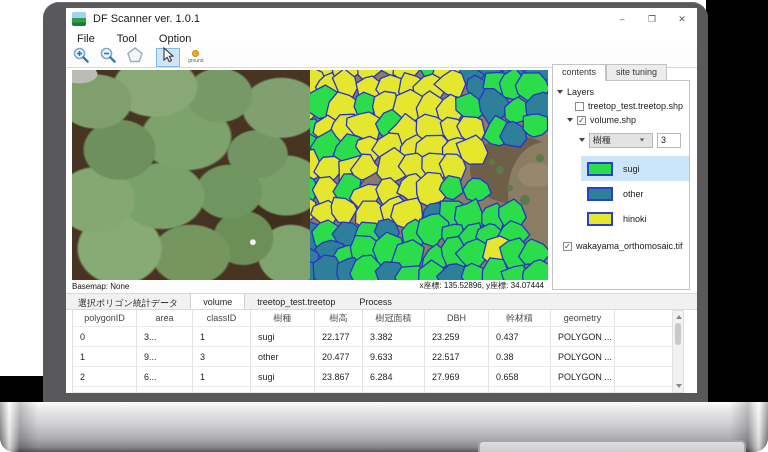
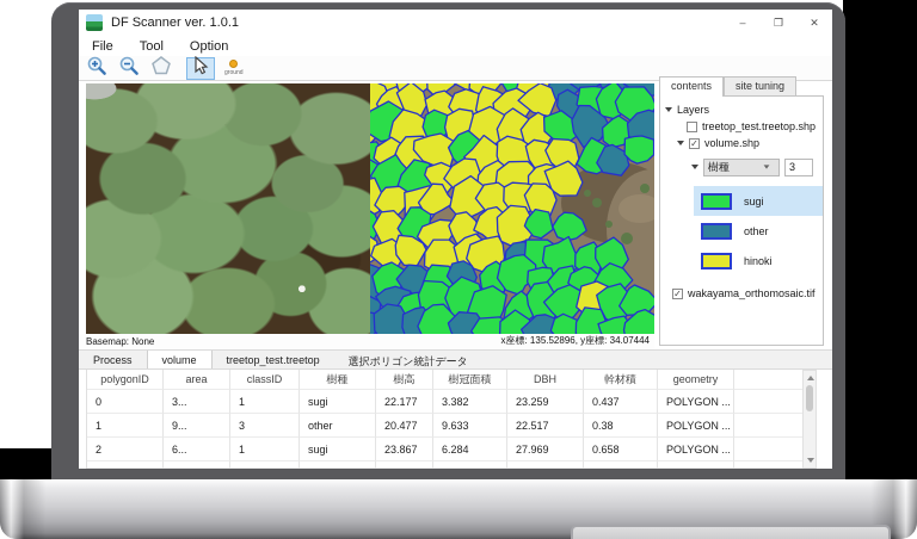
  DF Scanner ver. 1.0.1
  –
  ❐
  ✕
  File
  Tool
  Option
  contents
  site tuning
  Layers
  treetop_test.treetop.shp
  volume.shp
  樹種
  3
  sugi
  other
  hinoki
  wakayama_orthomosaic.tif
  Basemap: None
  x座標: 135.52896, y座標: 34.07444
- 選択ポリゴン統計データ
+ Process
  volume
  treetop_test.treetop
- Process
+ 選択ポリゴン統計データ
  polygonID
  area
  classID
  樹種
  樹高
  樹冠面積
  DBH
  幹材積
  geometry
  0
  3...
  1
  sugi
  22.177
  3.382
  23.259
  0.437
  POLYGON ...
  1
  9...
  3
  other
  20.477
  9.633
  22.517
  0.38
  POLYGON ...
  2
  6...
  1
  sugi
  23.867
  6.284
  27.969
  0.658
  POLYGON ...
